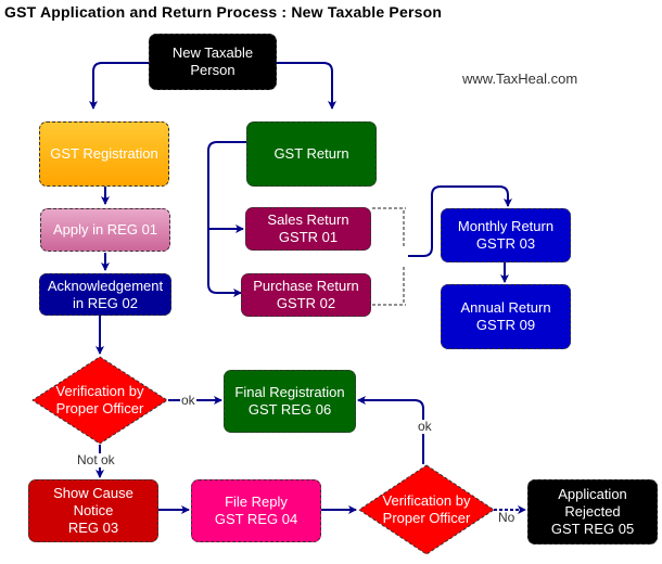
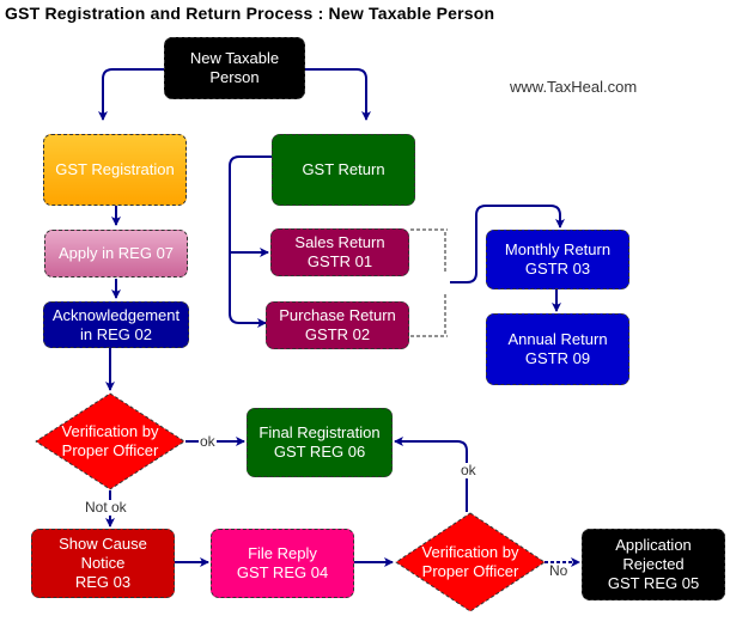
- GST Application and Return Process : New Taxable Person
+ GST Registration and Return Process : New Taxable Person
  www.TaxHeal.com
  New Taxable
  Person
  GST Registration
- Apply in REG 01
+ Apply in REG 07
  Acknowledgement
  in REG 02
  Verification by
  Proper Officer
  Final Registration
  GST REG 06
  Show Cause
  Notice
  REG 03
  File Reply
  GST REG 04
  Verification by
  Proper Officer
  Application
  Rejected
  GST REG 05
  GST Return
  Sales Return
  GSTR 01
  Purchase Return
  GSTR 02
  Monthly Return
  GSTR 03
  Annual Return
  GSTR 09
  ok
  Not ok
  ok
  No
